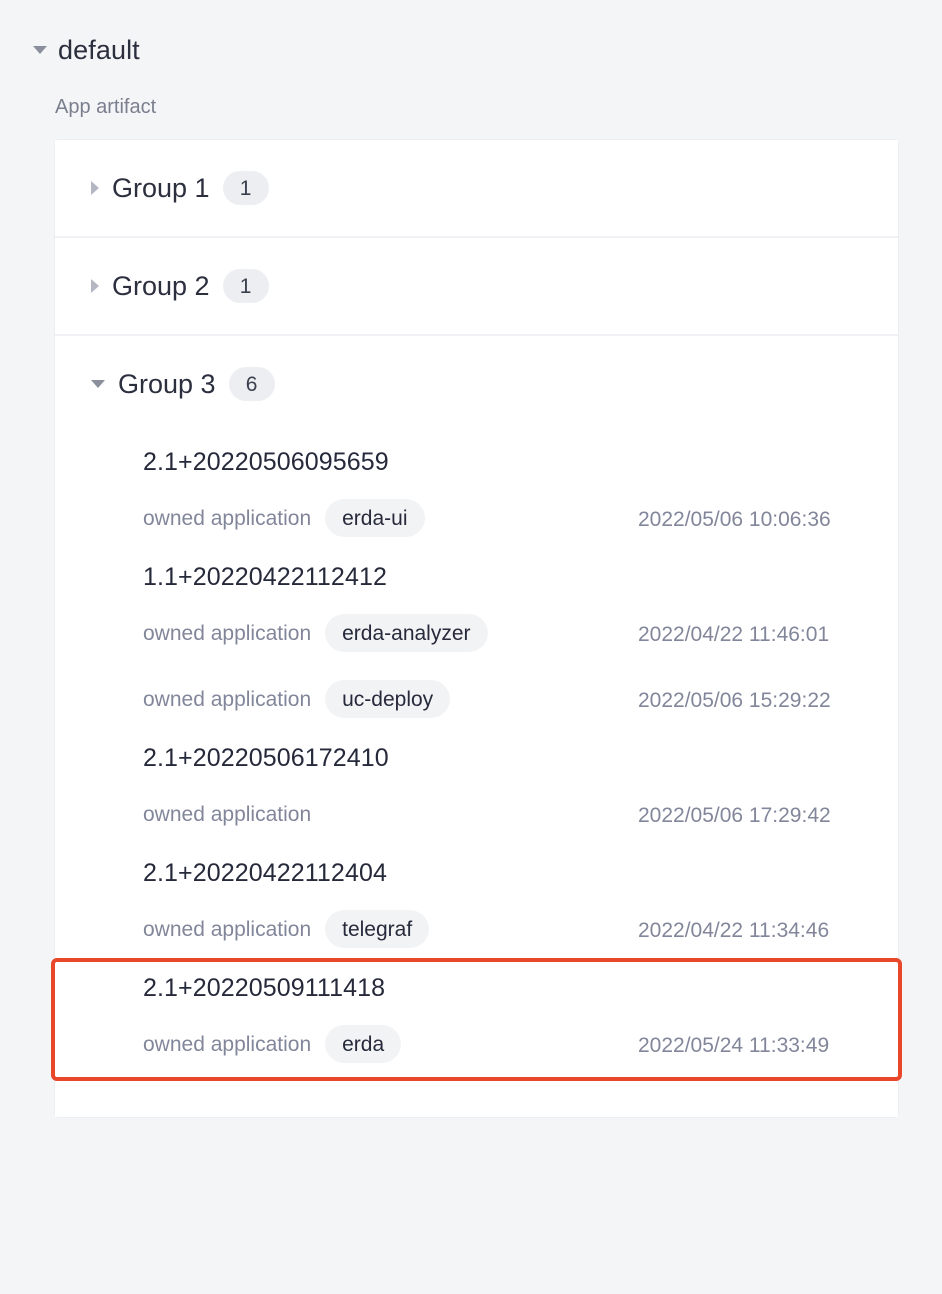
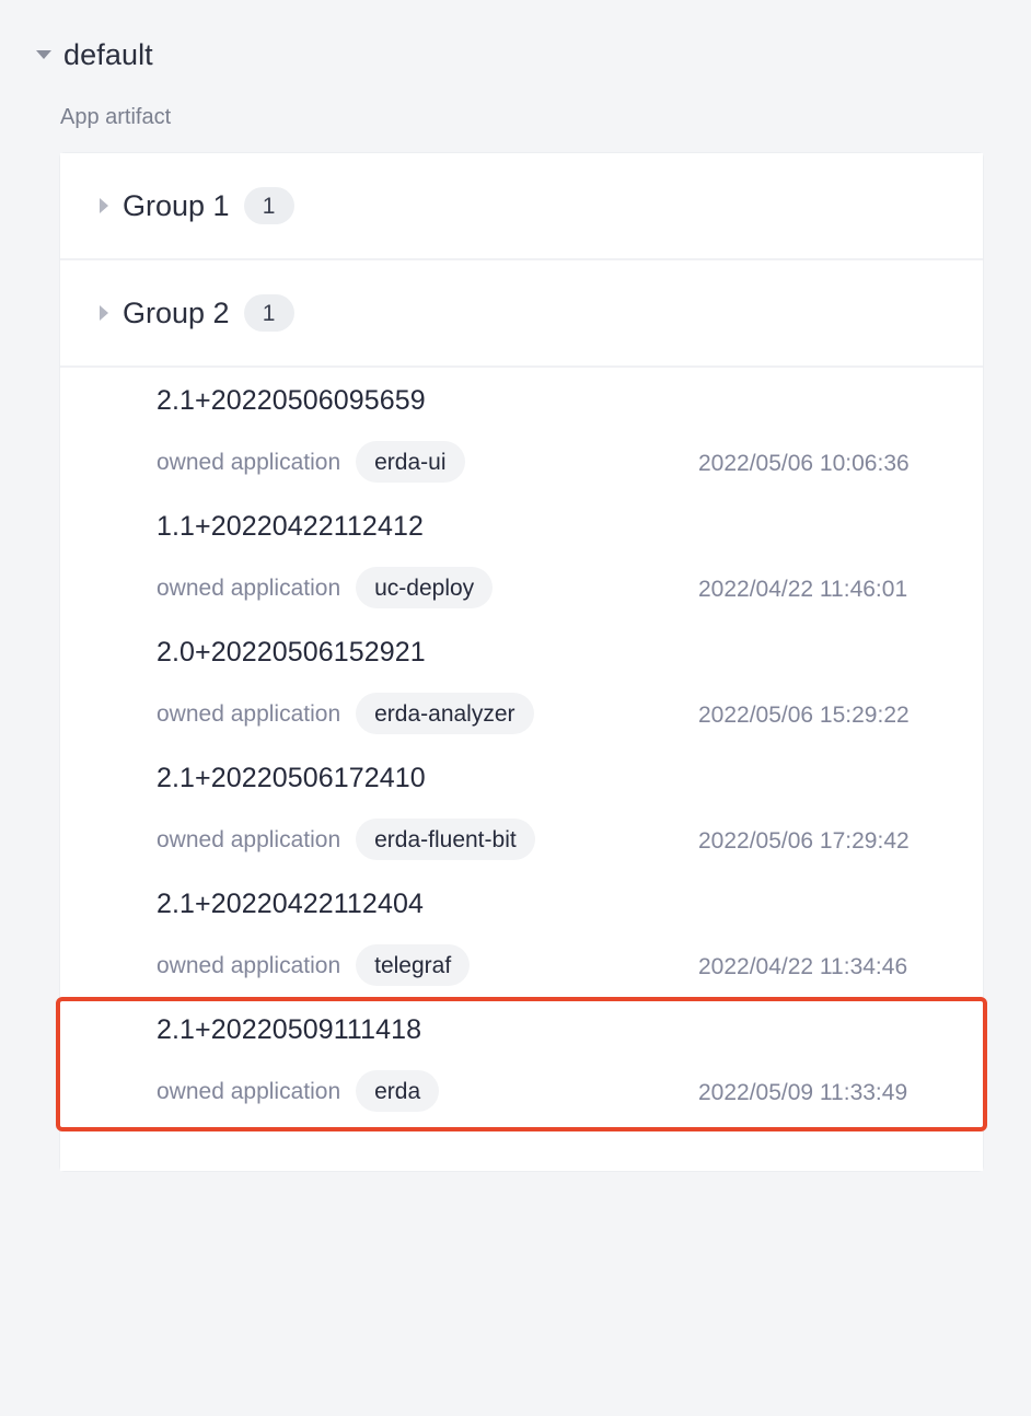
  default
  App artifact
  Group 1
  1
  Group 2
  1
- Group 3
- 6
  2.1+20220506095659
  owned application
  erda-ui
  2022/05/06 10:06:36
  1.1+20220422112412
  owned application
- erda-analyzer
+ uc-deploy
  2022/04/22 11:46:01
+ 2.0+20220506152921
  owned application
- uc-deploy
+ erda-analyzer
  2022/05/06 15:29:22
  2.1+20220506172410
  owned application
+ erda-fluent-bit
  2022/05/06 17:29:42
  2.1+20220422112404
  owned application
  telegraf
  2022/04/22 11:34:46
  2.1+20220509111418
  owned application
  erda
- 2022/05/24 11:33:49
+ 2022/05/09 11:33:49
